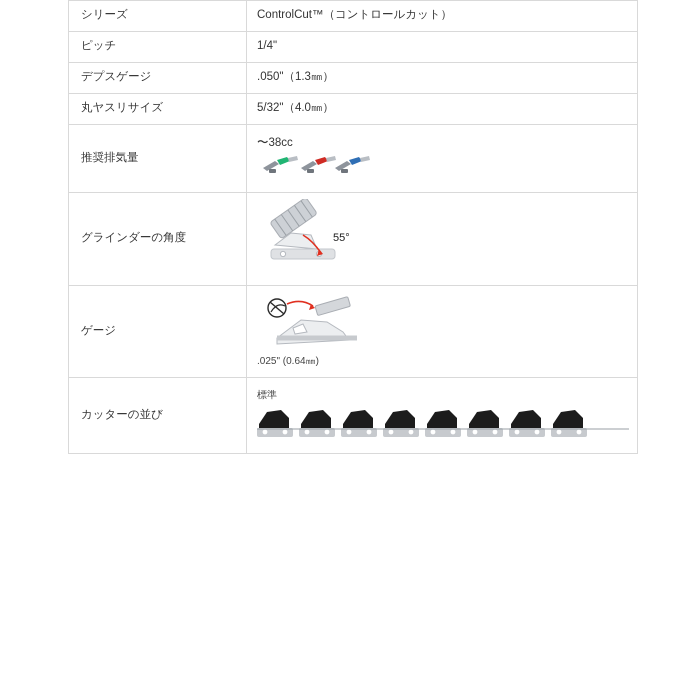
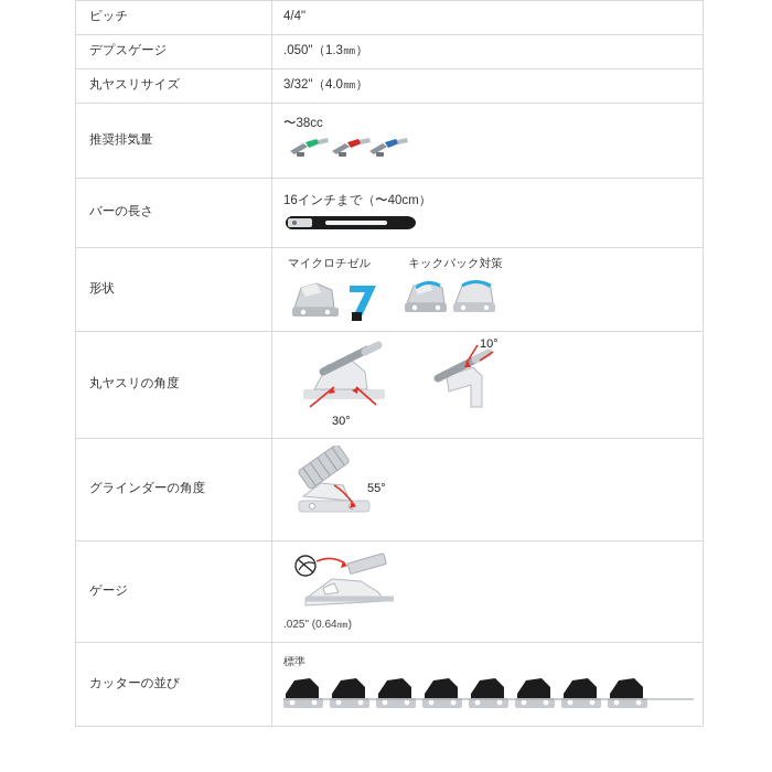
- シリーズ	ControlCut™（コントロールカット）
- ピッチ	1/4"
+ ピッチ	4/4"
  デプスゲージ	.050"（1.3㎜）
- 丸ヤスリサイズ	5/32"（4.0㎜）
+ 丸ヤスリサイズ	3/32"（4.0㎜）
  推奨排気量	〜38cc
+ バーの長さ	16インチまで（〜40cm）
+ 形状	マイクロチゼル キックバック対策
+ 丸ヤスリの角度	30° 10°
  グラインダーの角度	55°
  ゲージ	.025" (0.64㎜)
  カッターの並び	標準
